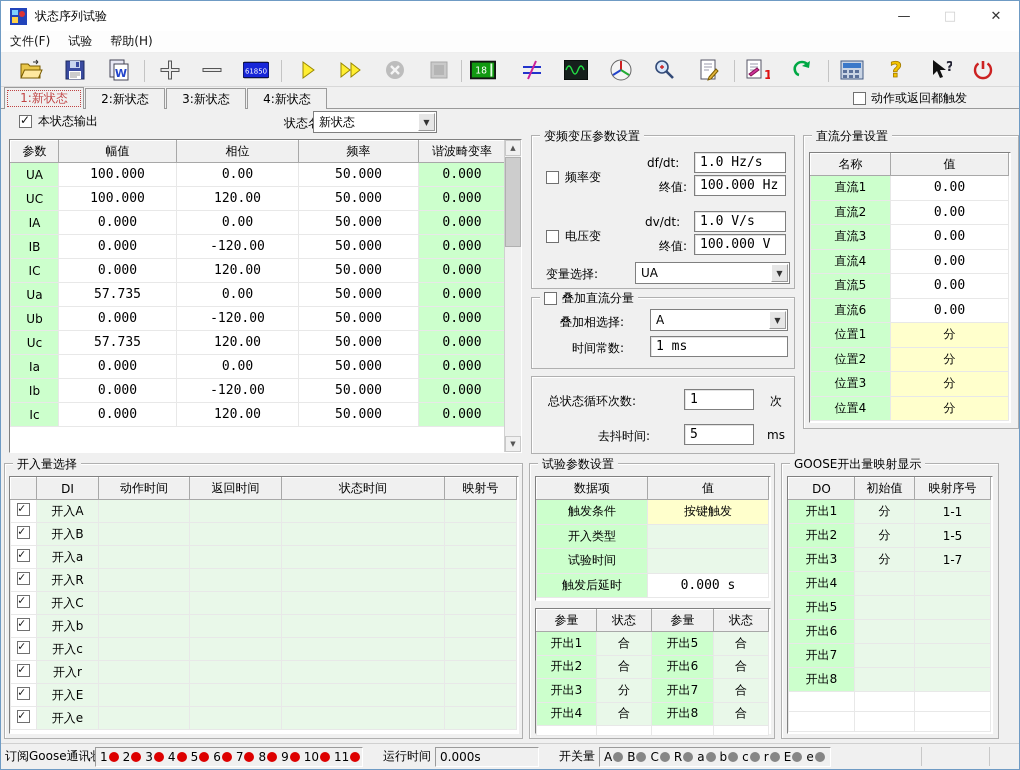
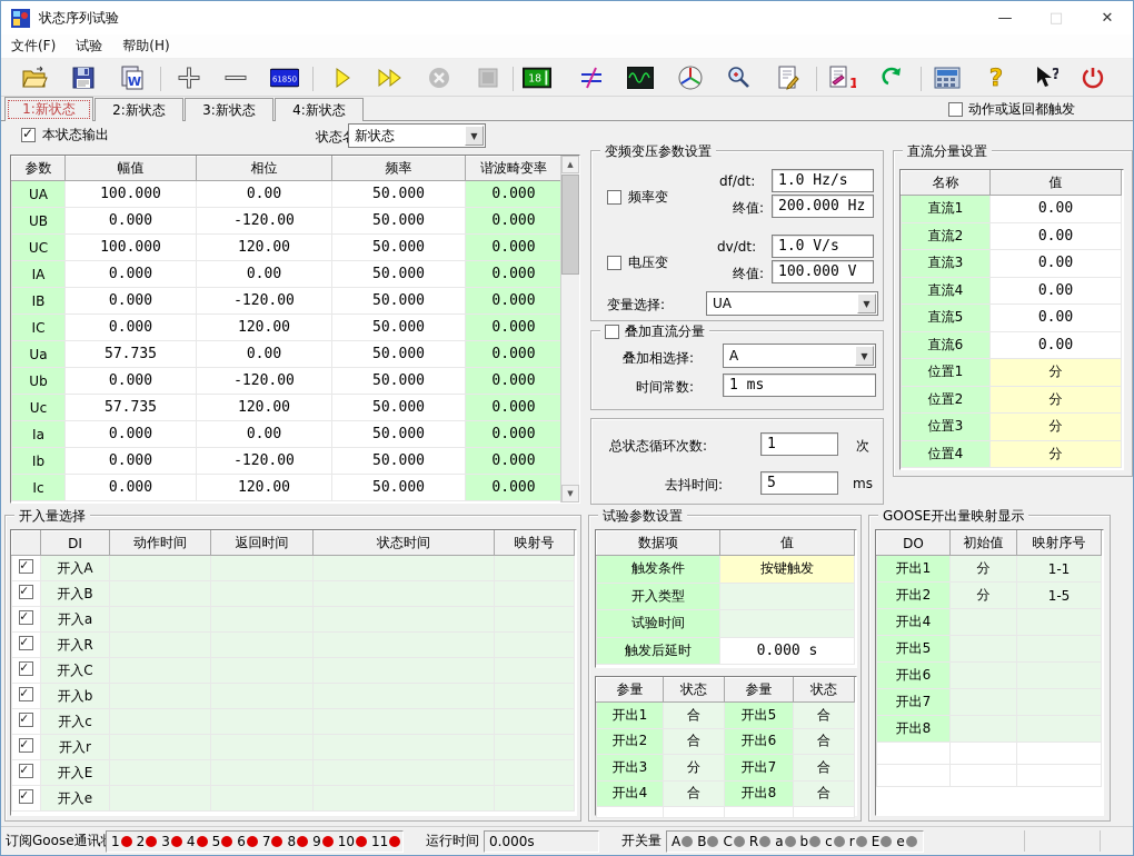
  状态序列试验
  —
  □
  ✕
  文件(F)
  试验
  帮助(H)
  W
  61850
  18
  1
  ?
  ?
  1:新状态
  2:新状态
  3:新状态
  4:新状态
  动作或返回都触发
  本状态输出
  新状态
  ▼
  参数	幅值	相位	频率	谐波畸变率
  UA	100.000	0.00	50.000	0.000
+ UB	0.000	-120.00	50.000	0.000
  UC	100.000	120.00	50.000	0.000
  IA	0.000	0.00	50.000	0.000
  IB	0.000	-120.00	50.000	0.000
  IC	0.000	120.00	50.000	0.000
  Ua	57.735	0.00	50.000	0.000
  Ub	0.000	-120.00	50.000	0.000
  Uc	57.735	120.00	50.000	0.000
  Ia	0.000	0.00	50.000	0.000
  Ib	0.000	-120.00	50.000	0.000
  Ic	0.000	120.00	50.000	0.000
  ▲
  ▼
  变频变压参数设置
  频率变
  df/dt:
  1.0 Hz/s
  终值:
- 100.000 Hz
+ 200.000 Hz
  电压变
  dv/dt:
  1.0 V/s
  终值:
  100.000 V
  变量选择:
  UA
  ▼
  叠加直流分量
  叠加相选择:
  A
  ▼
  时间常数:
  1 ms
  总状态循环次数:
  1
  次
  去抖时间:
  5
  ms
  直流分量设置
  名称	值
  直流1	0.00
  直流2	0.00
  直流3	0.00
  直流4	0.00
  直流5	0.00
  直流6	0.00
  位置1	分
  位置2	分
  位置3	分
  位置4	分
  开入量选择
  	DI	动作时间	返回时间	状态时间	映射号
  	开入A
  	开入B
  	开入a
  	开入R
  	开入C
  	开入b
  	开入c
  	开入r
  	开入E
  	开入e
  试验参数设置
  数据项	值
  触发条件	按键触发
  开入类型
  试验时间
  触发后延时	0.000 s
  参量	状态	参量	状态
  开出1	合	开出5	合
  开出2	合	开出6	合
  开出3	分	开出7	合
  开出4	合	开出8	合
  GOOSE开出量映射显示
  DO	初始值	映射序号
  开出1	分	1-1
  开出2	分	1-5
- 开出3	分	1-7
  开出4
  开出5
  开出6
  开出7
  开出8
  订阅Goose通讯
  1
  2
  3
  4
  5
  6
  7
  8
  9
  10
  11
  运行时间
  0.000s
  开关量
  A
  B
  C
  R
  a
  b
  c
  r
  E
  e
